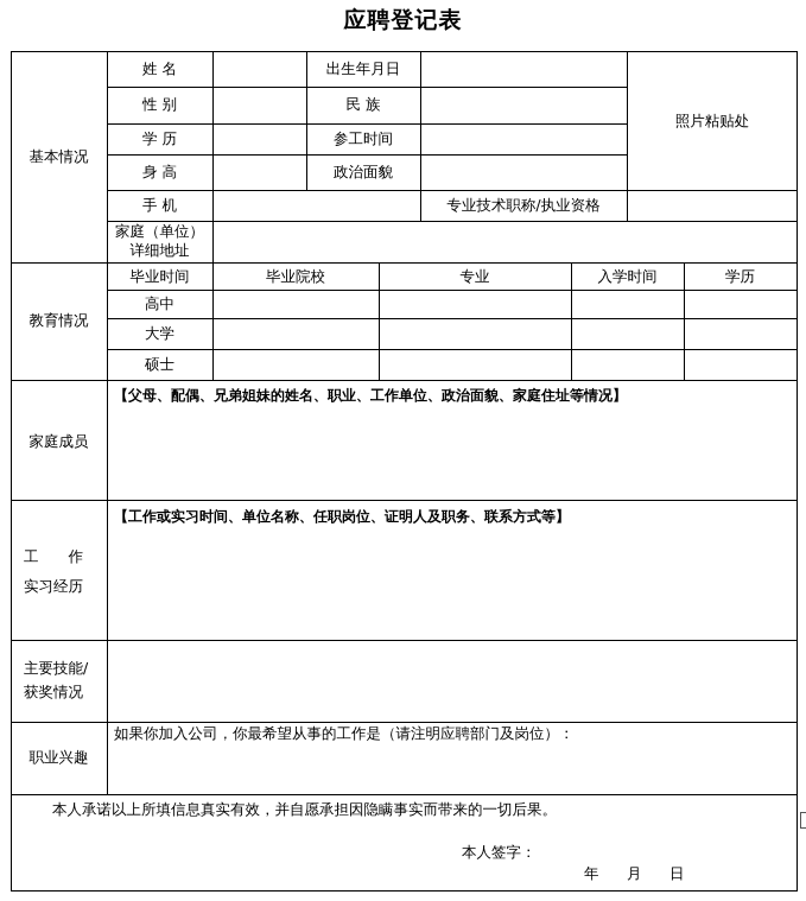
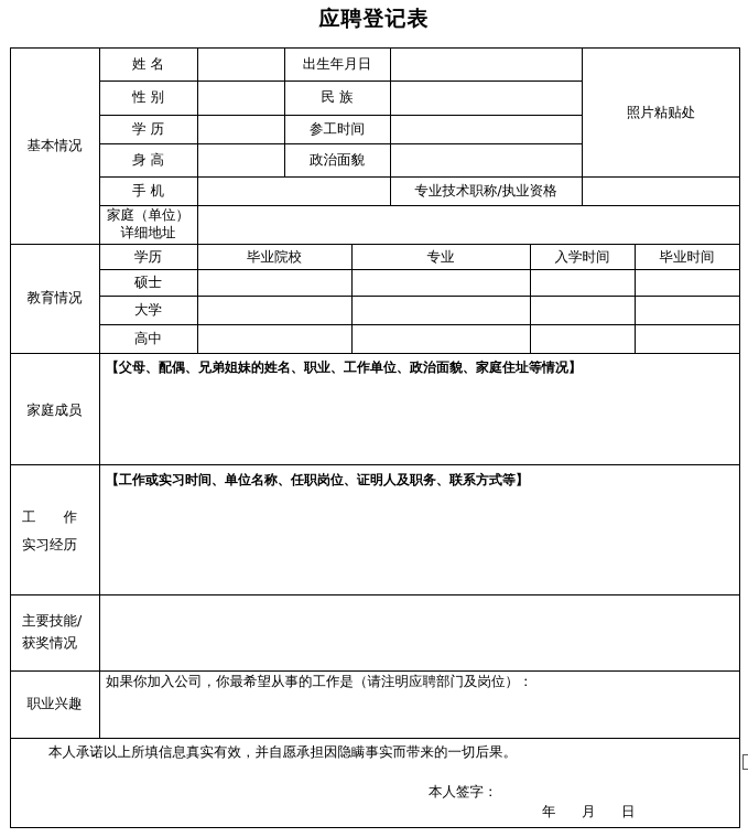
  应聘登记表
  基本情况
  姓 名
  出生年月日
  性 别
  民 族
  学 历
  参工时间
  身 高
  政治面貌
  照片粘贴处
  手 机
  专业技术职称/执业资格
  家庭（单位）
  详细地址
  教育情况
- 毕业时间
+ 学历
  毕业院校
  专业
  入学时间
- 学历
+ 毕业时间
- 高中
+ 硕士
  大学
- 硕士
+ 高中
  家庭成员
  【父母、配偶、兄弟姐妹的姓名、职业、工作单位、政治面貌、家庭住址等情况】
  工 作
  实习经历
  【工作或实习时间、单位名称、任职岗位、证明人及职务、联系方式等】
  主要技能/
  获奖情况
  职业兴趣
  如果你加入公司，你最希望从事的工作是（请注明应聘部门及岗位）：
  本人承诺以上所填信息真实有效，并自愿承担因隐瞒事实而带来的一切后果。
  本人签字：
  年
  月
  日
